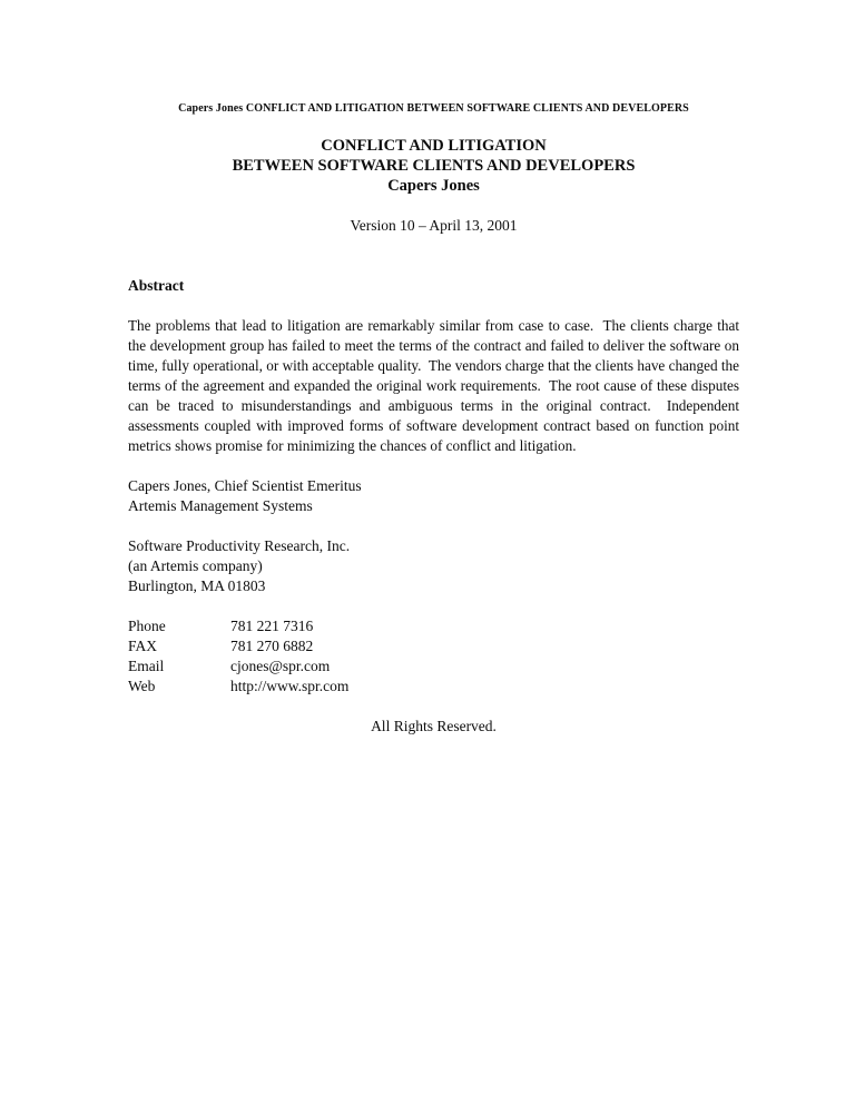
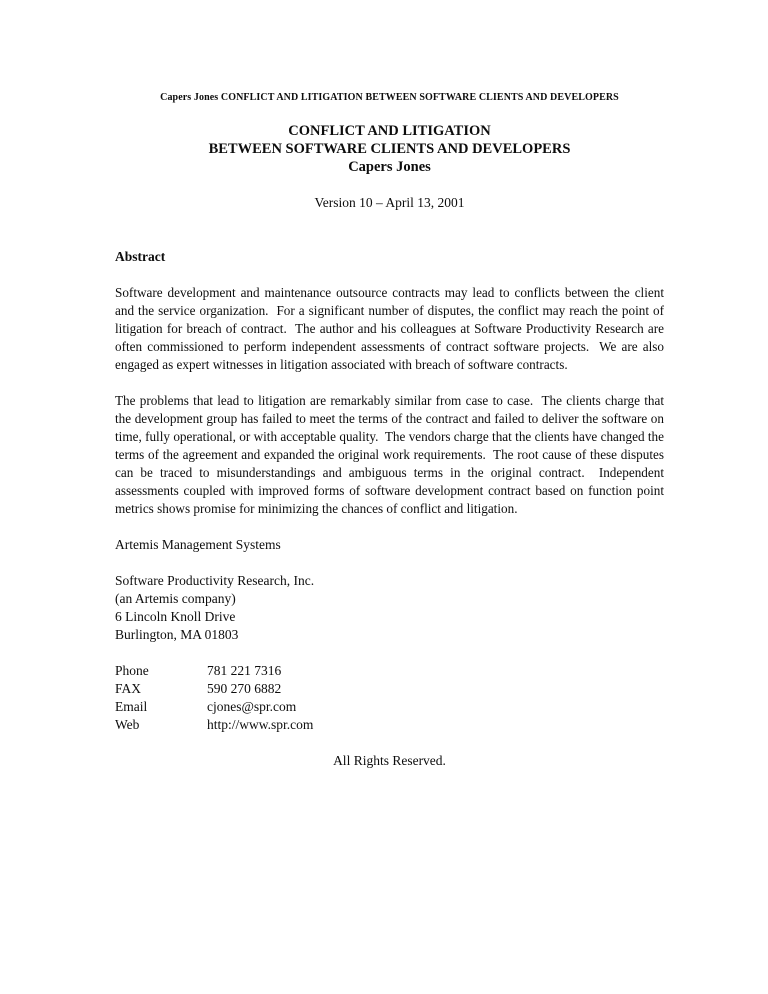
  Capers Jones CONFLICT AND LITIGATION BETWEEN SOFTWARE CLIENTS AND DEVELOPERS
  CONFLICT AND LITIGATION
  BETWEEN SOFTWARE CLIENTS AND DEVELOPERS
  Capers Jones
  Version 10 – April 13, 2001
  Abstract
+ Software development and maintenance outsource contracts may lead to conflicts between the client and the service organization. For a significant number of disputes, the conflict may reach the point of litigation for breach of contract. The author and his colleagues at Software Productivity Research are often commissioned to perform independent assessments of contract software projects. We are also engaged as expert witnesses in litigation associated with breach of software contracts.
  The problems that lead to litigation are remarkably similar from case to case. The clients charge that the development group has failed to meet the terms of the contract and failed to deliver the software on time, fully operational, or with acceptable quality. The vendors charge that the clients have changed the terms of the agreement and expanded the original work requirements. The root cause of these disputes can be traced to misunderstandings and ambiguous terms in the original contract. Independent assessments coupled with improved forms of software development contract based on function point metrics shows promise for minimizing the chances of conflict and litigation.
- Capers Jones, Chief Scientist Emeritus
  Artemis Management Systems
  Software Productivity Research, Inc.
  (an Artemis company)
+ 6 Lincoln Knoll Drive
  Burlington, MA 01803
  Phone 781 221 7316
- FAX 781 270 6882
+ FAX 590 270 6882
  Email cjones@spr.com
  Web http://www.spr.com
  All Rights Reserved.
